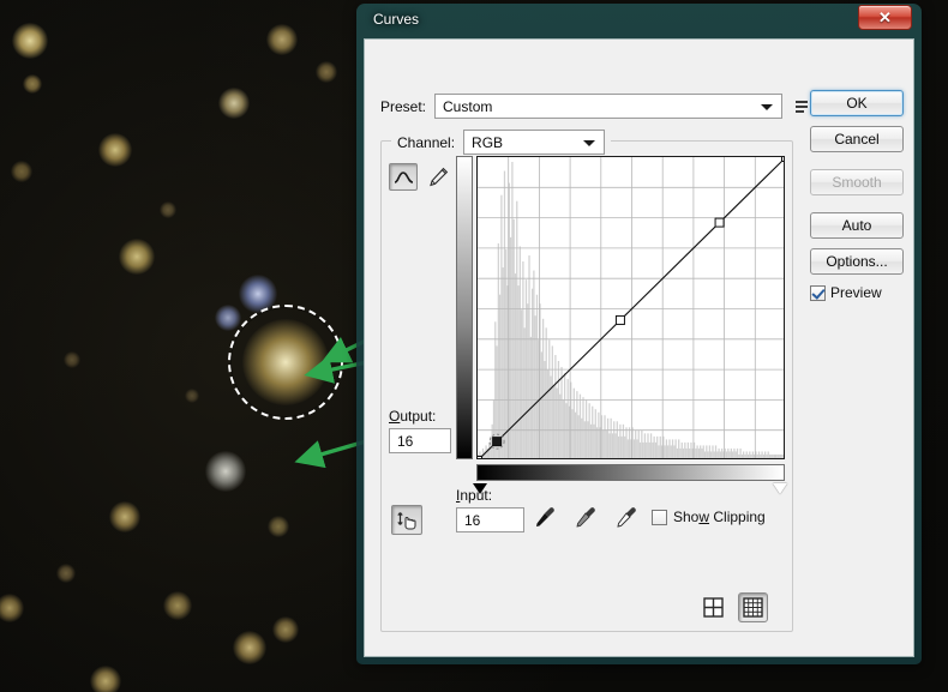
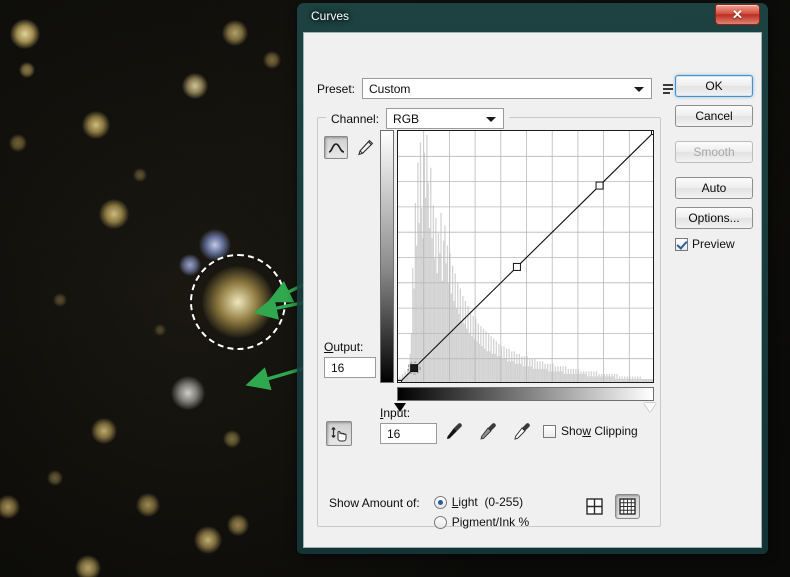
  Curves
  ✕
  OK
  Cancel
  Smooth
  Auto
  Options...
  Preview
  Preset:
  Custom
  Channel:
  RGB
  Output:
  16
  Input:
  16
  Show Clipping
+ Show Amount of:
+ Light (0-255)
+ Pigment/Ink %
